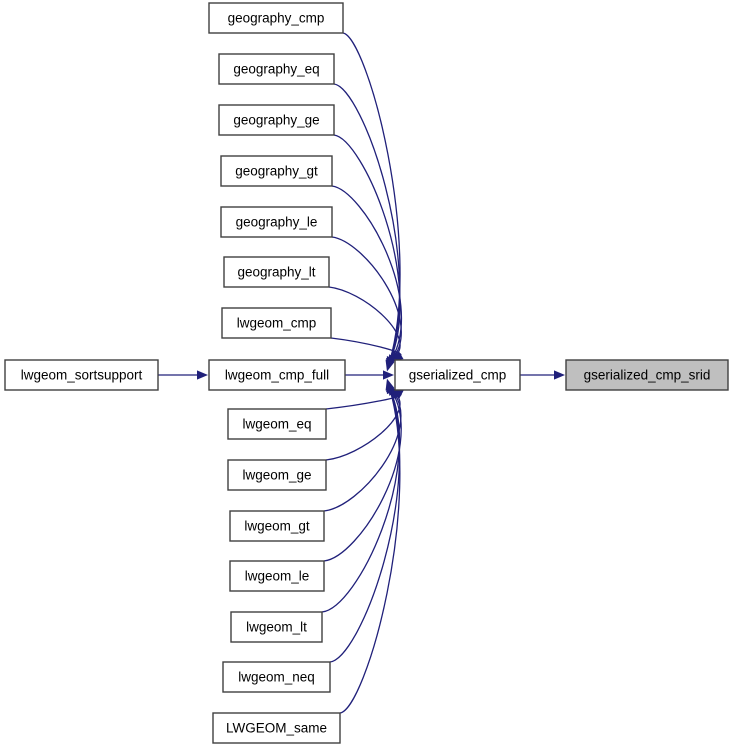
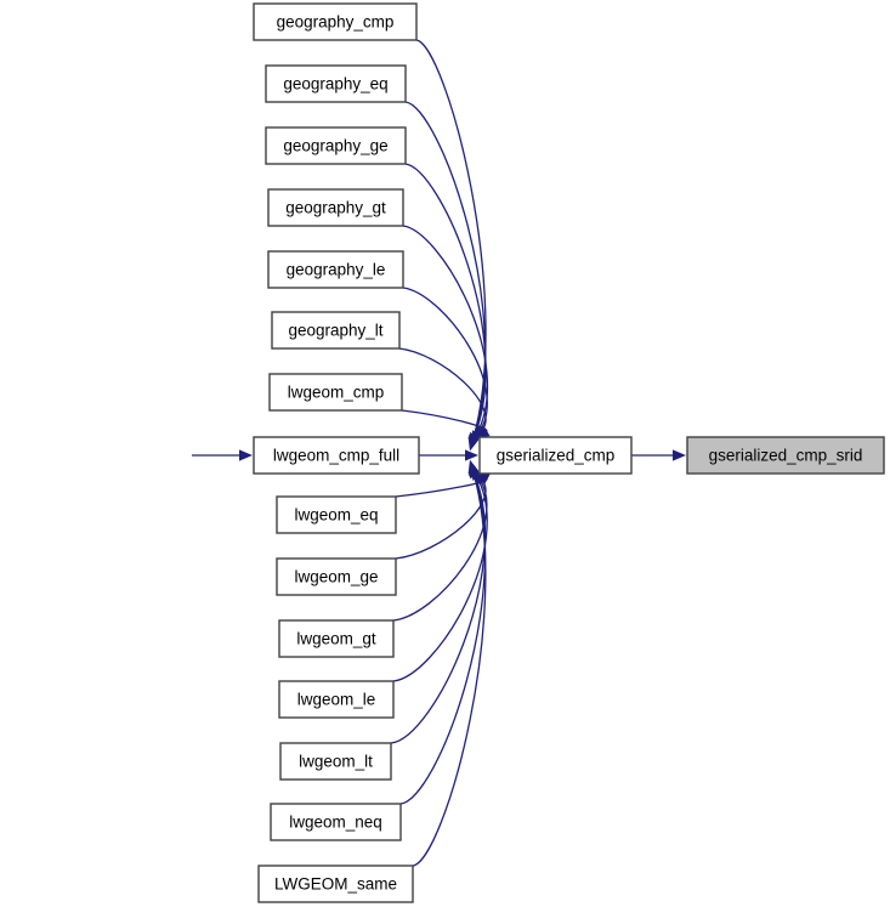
  geography_cmp
  geography_eq
  geography_ge
  geography_gt
  geography_le
  geography_lt
  lwgeom_cmp
  lwgeom_cmp_full
  lwgeom_eq
  lwgeom_ge
  lwgeom_gt
  lwgeom_le
  lwgeom_lt
  lwgeom_neq
  LWGEOM_same
- lwgeom_sortsupport
  gserialized_cmp
  gserialized_cmp_srid
